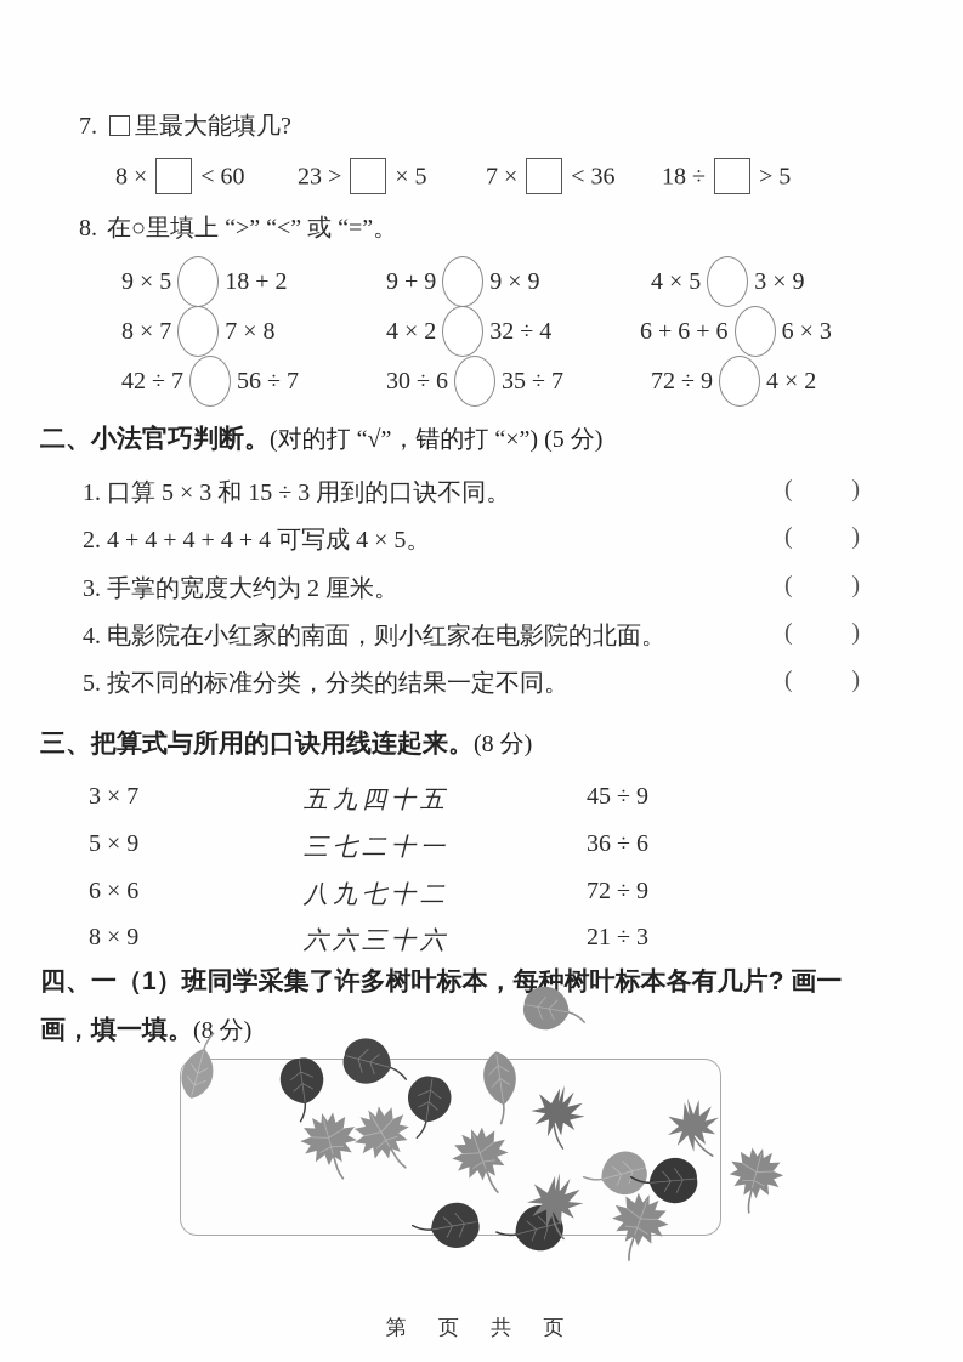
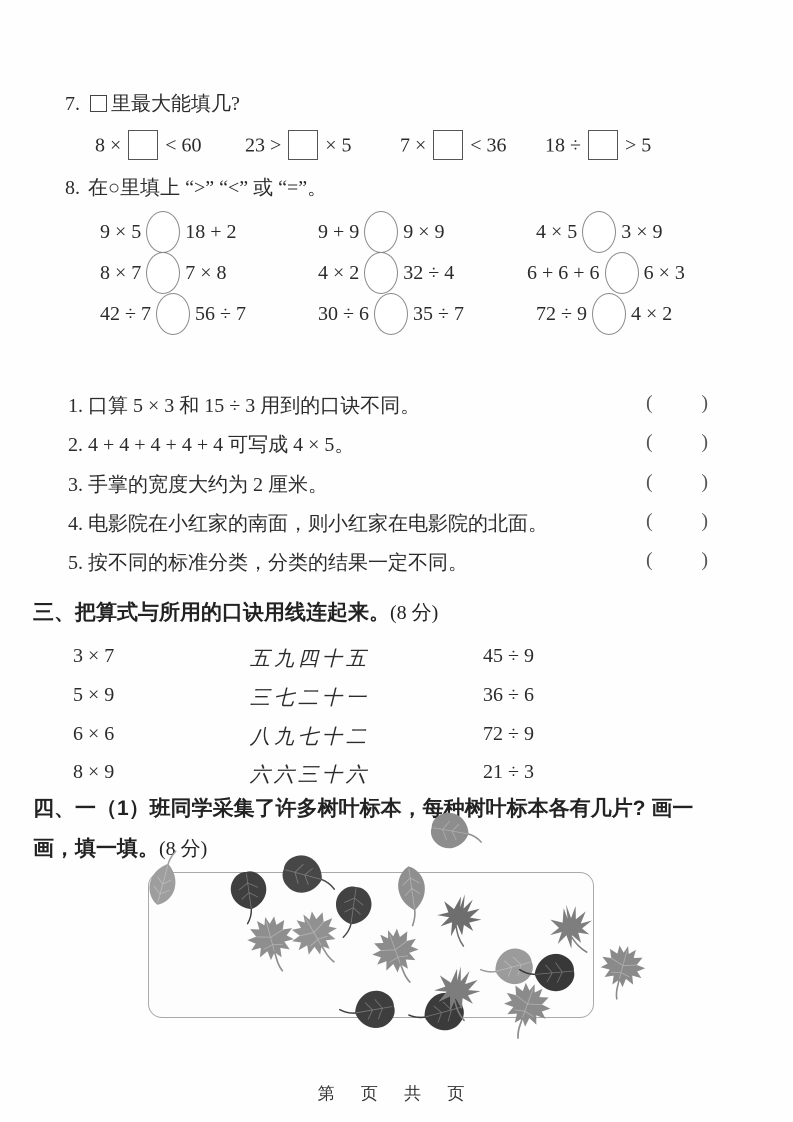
  7. 里最大能填几?
  8 × < 60
  23 > × 5
  7 × < 36
  18 ÷ > 5
  8. 在○里填上 “>” “<” 或 “=”。
  9 × 5 18 + 2
  9 + 9 9 × 9
  4 × 5 3 × 9
  8 × 7 7 × 8
  4 × 2 32 ÷ 4
  6 + 6 + 6 6 × 3
  42 ÷ 7 56 ÷ 7
  30 ÷ 6 35 ÷ 7
  72 ÷ 9 4 × 2
- 二、小法官巧判断。(对的打 “√”，错的打 “×”) (5 分)
  1. 口算 5 × 3 和 15 ÷ 3 用到的口诀不同。
  (
  )
  2. 4 + 4 + 4 + 4 + 4 可写成 4 × 5。
  (
  )
  3. 手掌的宽度大约为 2 厘米。
  (
  )
  4. 电影院在小红家的南面，则小红家在电影院的北面。
  (
  )
  5. 按不同的标准分类，分类的结果一定不同。
  (
  )
  三、把算式与所用的口诀用线连起来。(8 分)
  3 × 7
  五九四十五
  45 ÷ 9
  5 × 9
  三七二十一
  36 ÷ 6
  6 × 6
  八九七十二
  72 ÷ 9
  8 × 9
  六六三十六
  21 ÷ 3
  四、一（1）班同学采集了许多树叶标本，每种树叶标本各有几片? 画一
  画，填一填。(8 分)
  第 页 共 页
